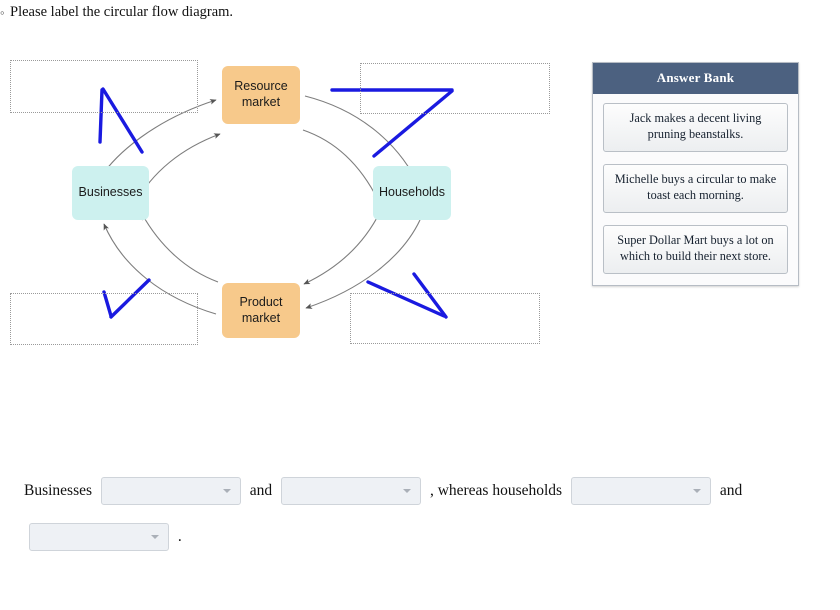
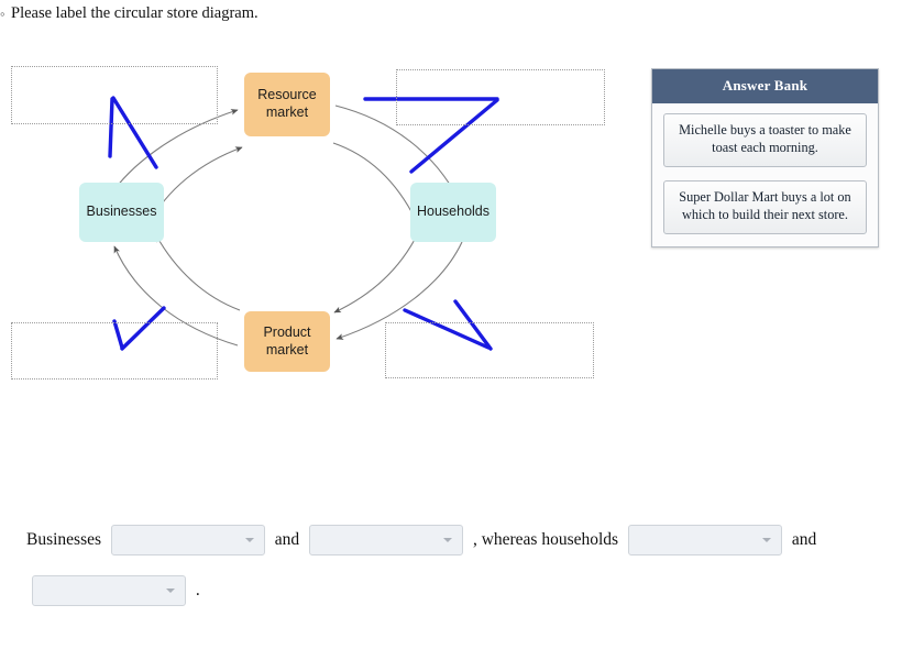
  ◦
- Please label the circular flow diagram.
+ Please label the circular store diagram.
  Resource market
  Households
  Product market
  Businesses
  Answer Bank
- Jack makes a decent living pruning beanstalks.
- Michelle buys a circular to make toast each morning.
+ Michelle buys a toaster to make toast each morning.
  Super Dollar Mart buys a lot on which to build their next store.
  Businesses and , whereas households and .
